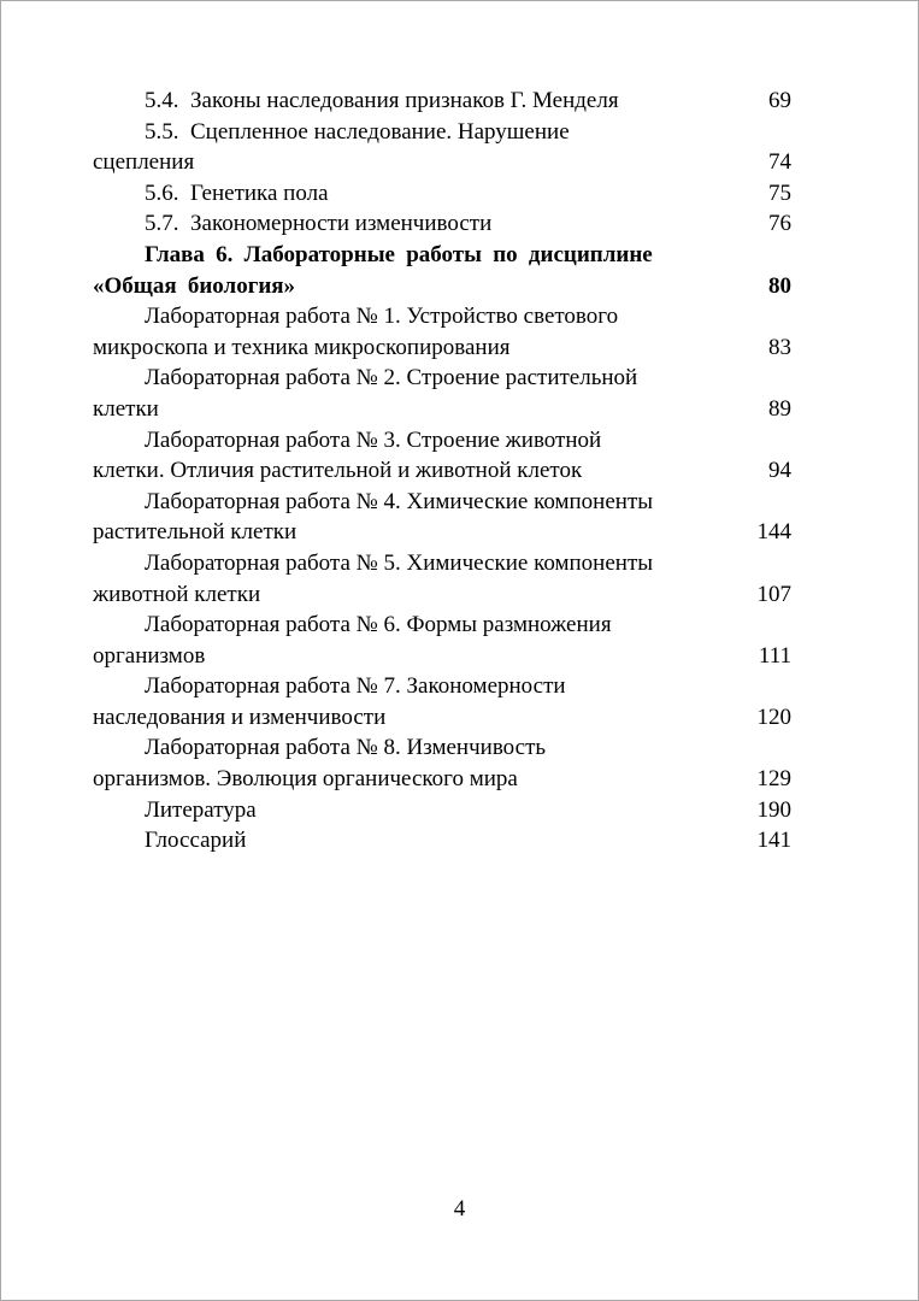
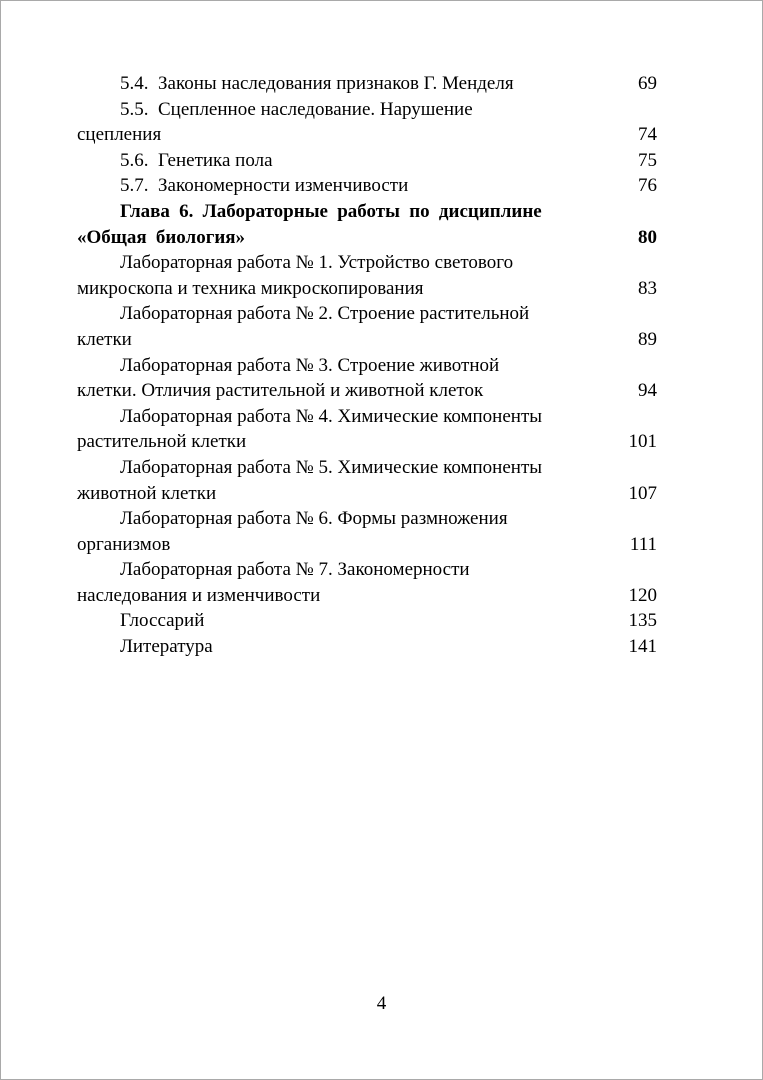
  5.4. Законы наследования признаков Г. Менделя
  69
  5.5. Сцепленное наследование. Нарушение
  сцепления
  74
  5.6. Генетика пола
  75
  5.7. Закономерности изменчивости
  76
  Глава 6. Лабораторные работы по дисциплине
  «Общая биология»
  80
  Лабораторная работа № 1. Устройство светового
  микроскопа и техника микроскопирования
  83
  Лабораторная работа № 2. Строение растительной
  клетки
  89
  Лабораторная работа № 3. Строение животной
  клетки. Отличия растительной и животной клеток
  94
  Лабораторная работа № 4. Химические компоненты
  растительной клетки
- 144
+ 101
  Лабораторная работа № 5. Химические компоненты
  животной клетки
  107
  Лабораторная работа № 6. Формы размножения
  организмов
  111
  Лабораторная работа № 7. Закономерности
  наследования и изменчивости
  120
- Лабораторная работа № 8. Изменчивость
- организмов. Эволюция органического мира
- 129
- Литература
+ Глоссарий
- 190
+ 135
- Глоссарий
+ Литература
  141
  4
